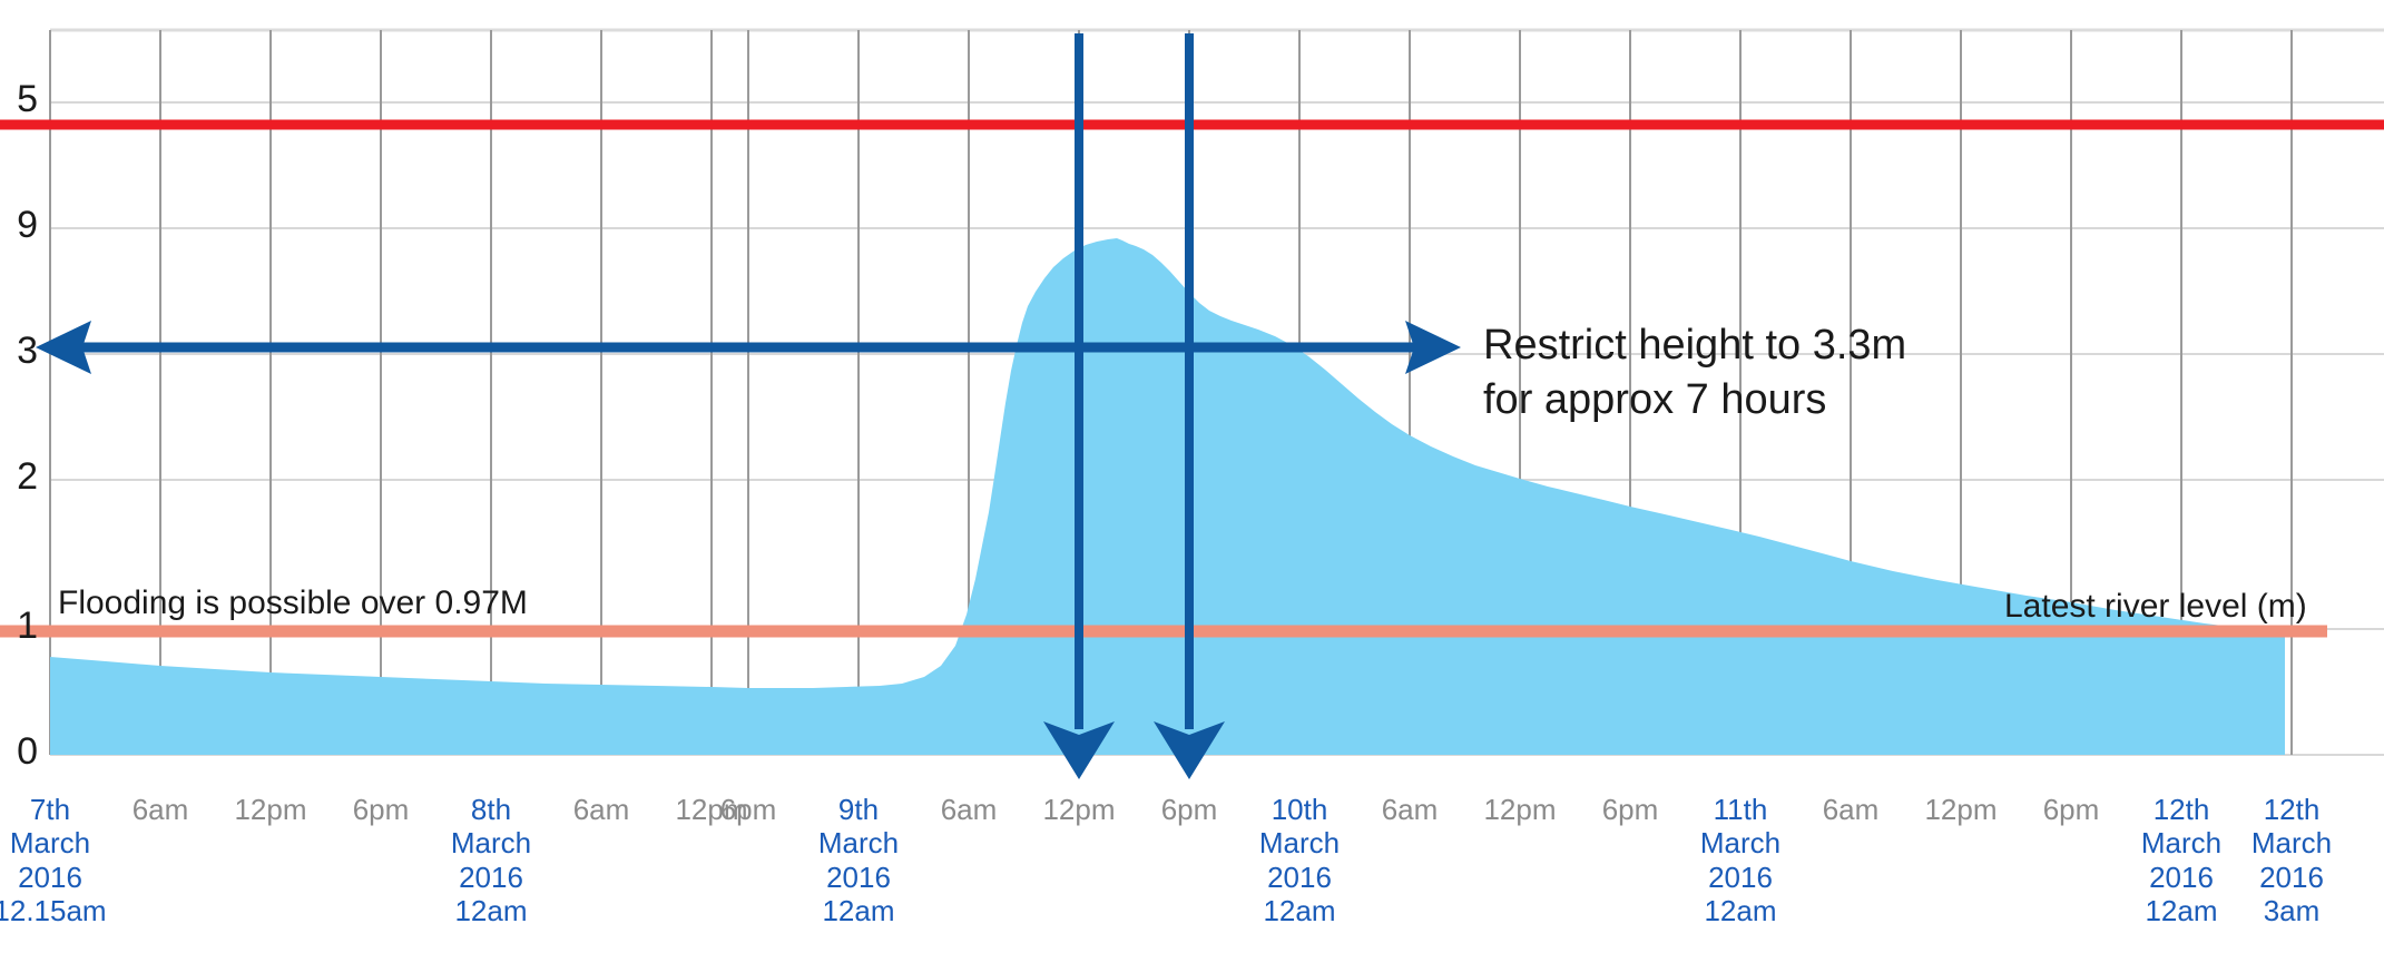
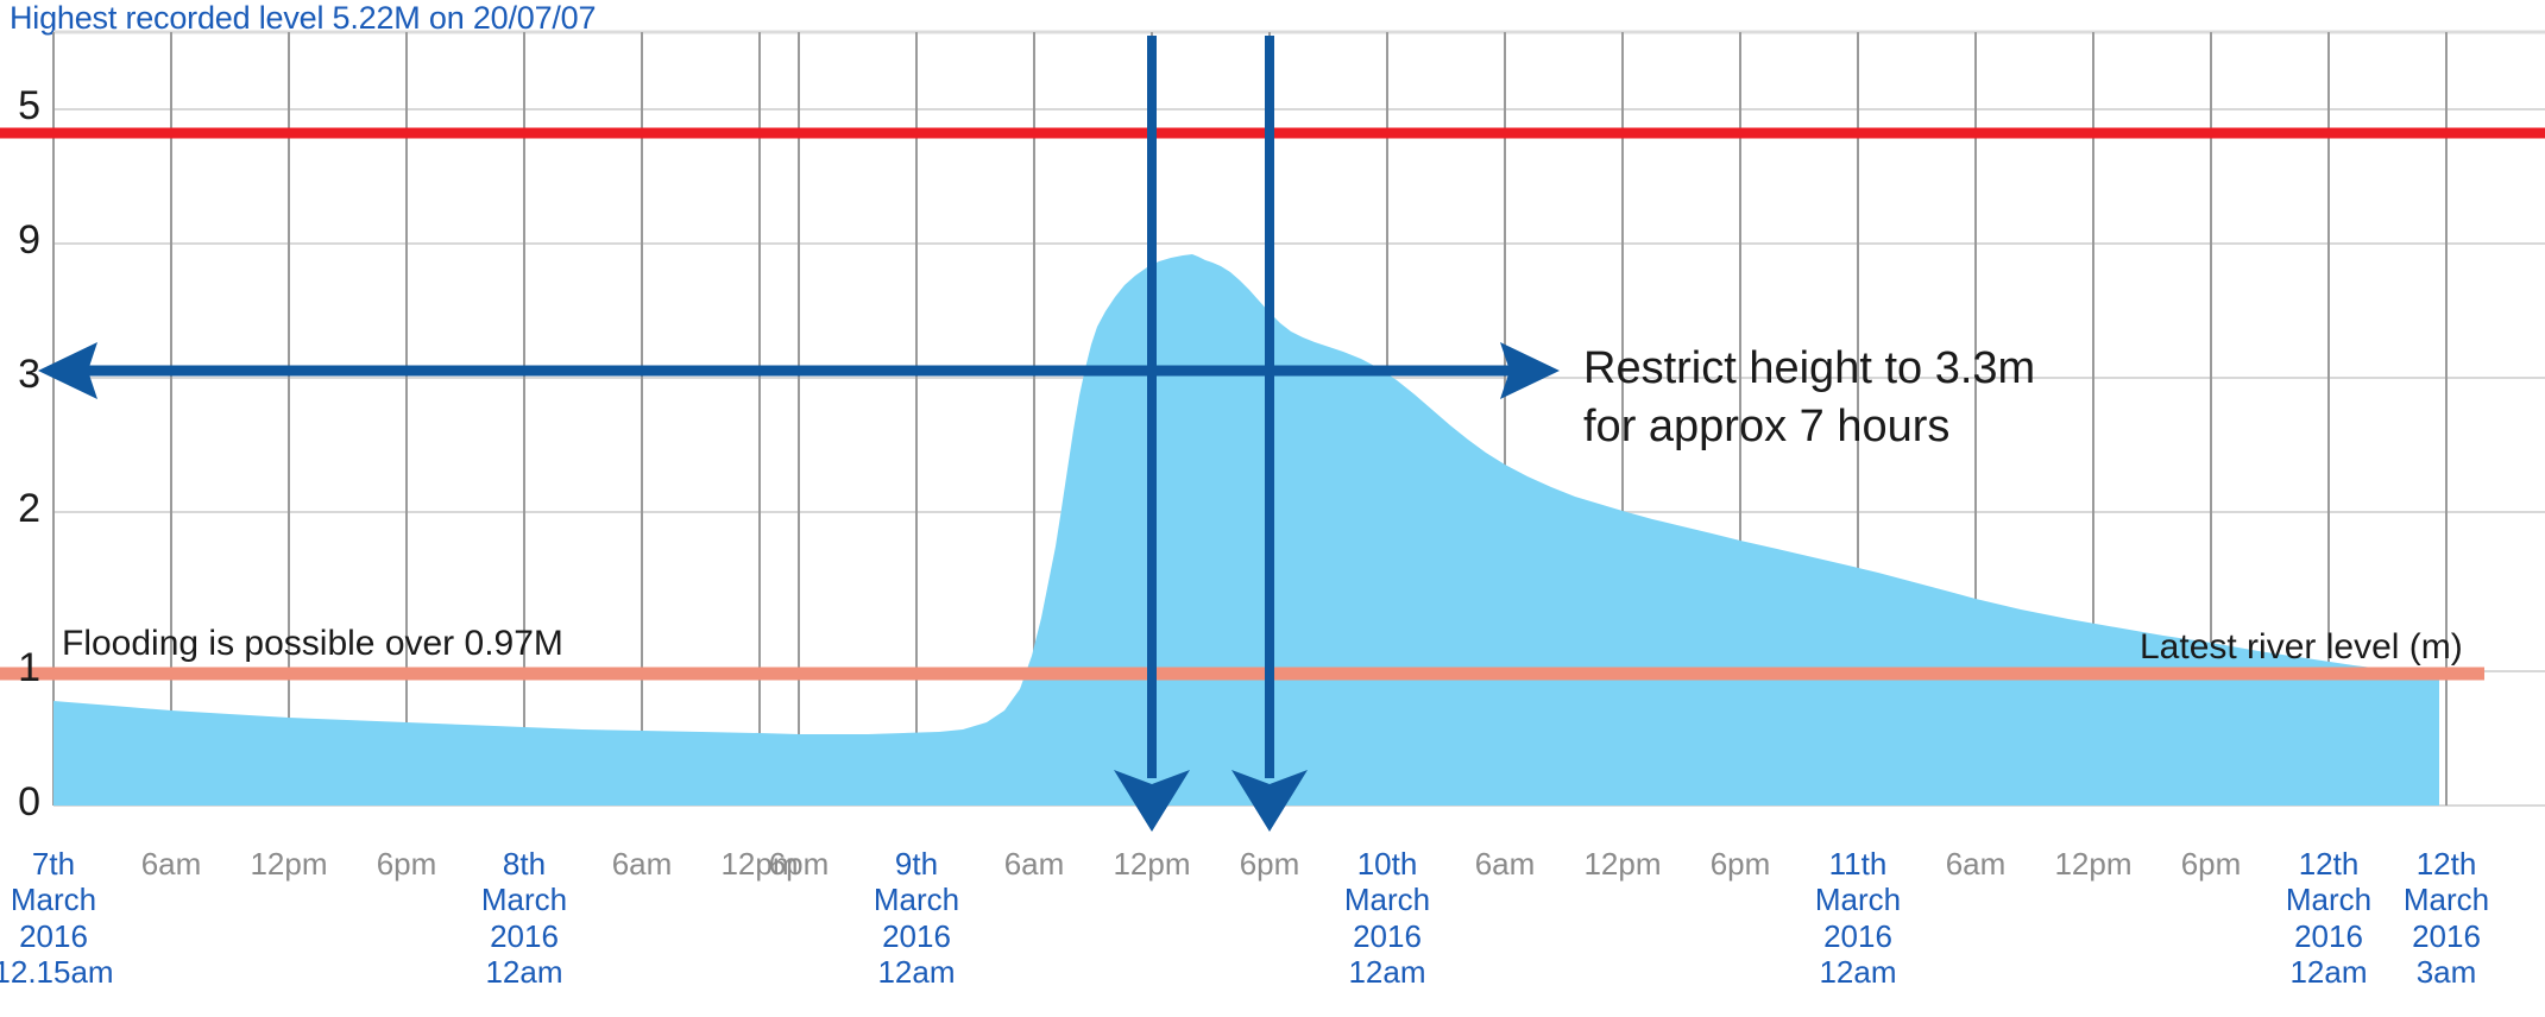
+ Highest recorded level 5.22M on 20/07/07
  5
  9
  3
  2
  1
  0
  Flooding is possible over 0.97M
  Latest river level (m)
  Restrict height to 3.3m
  for approx 7 hours
  7th
  March
  2016
  12.15am
  6am
  12pm
  6pm
  8th
  March
  2016
  12am
  6am
  12pm
  6pm
  9th
  March
  2016
  12am
  6am
  12pm
  6pm
  10th
  March
  2016
  12am
  6am
  12pm
  6pm
  11th
  March
  2016
  12am
  6am
  12pm
  6pm
  12th
  March
  2016
  12am
  12th
  March
  2016
  3am
